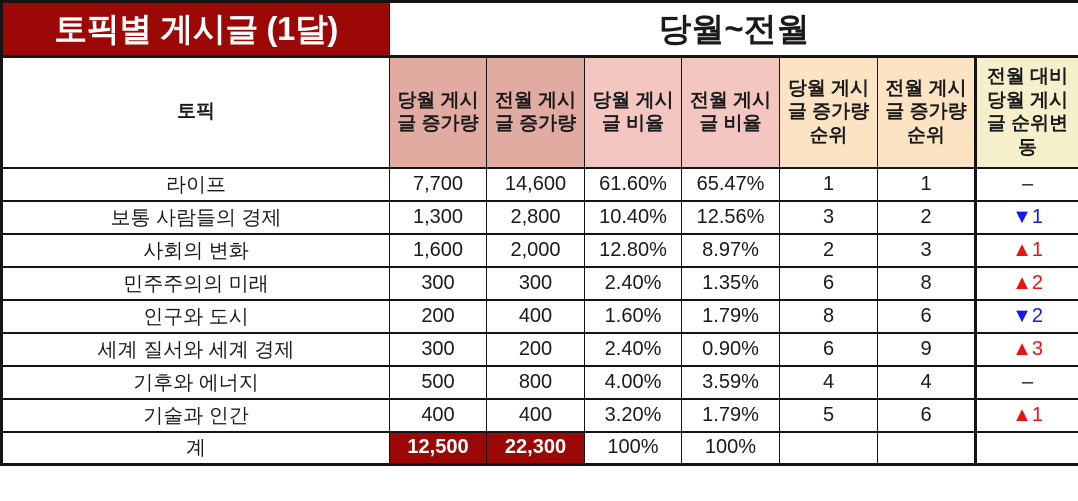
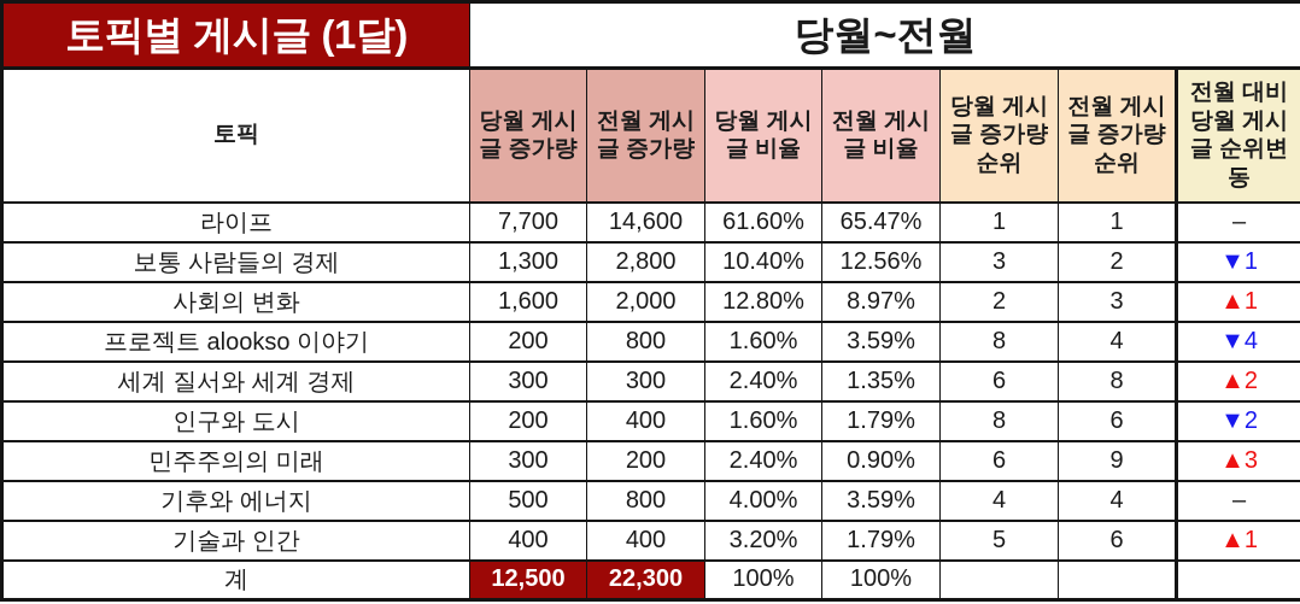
  토픽별 게시글 (1달)	당월~전월
  토픽	당월 게시 글 증가량	전월 게시 글 증가량	당월 게시 글 비율	전월 게시 글 비율	당월 게시 글 증가량 순위	전월 게시 글 증가량 순위	전월 대비 당월 게시 글 순위변 동
  라이프	7,700	14,600	61.60%	65.47%	1	1	–
  보통 사람들의 경제	1,300	2,800	10.40%	12.56%	3	2	▼1
  사회의 변화	1,600	2,000	12.80%	8.97%	2	3	▲1
+ 프로젝트 alookso 이야기	200	800	1.60%	3.59%	8	4	▼4
- 민주주의의 미래	300	300	2.40%	1.35%	6	8	▲2
+ 세계 질서와 세계 경제	300	300	2.40%	1.35%	6	8	▲2
  인구와 도시	200	400	1.60%	1.79%	8	6	▼2
- 세계 질서와 세계 경제	300	200	2.40%	0.90%	6	9	▲3
+ 민주주의의 미래	300	200	2.40%	0.90%	6	9	▲3
  기후와 에너지	500	800	4.00%	3.59%	4	4	–
  기술과 인간	400	400	3.20%	1.79%	5	6	▲1
  계	12,500	22,300	100%	100%
